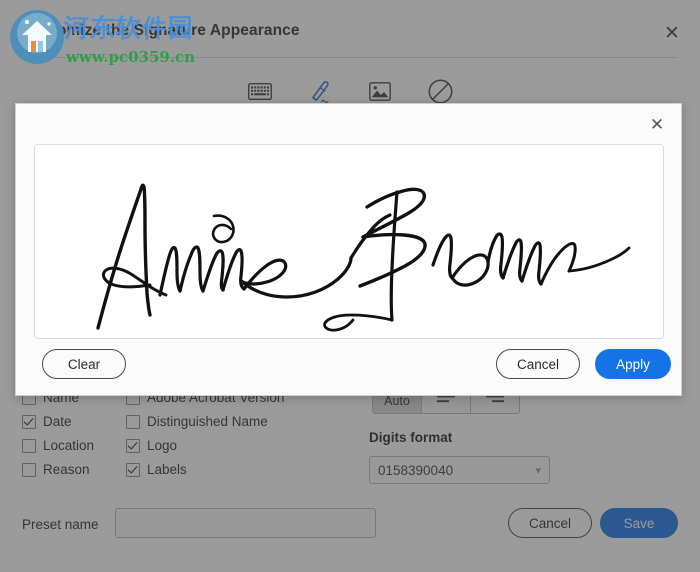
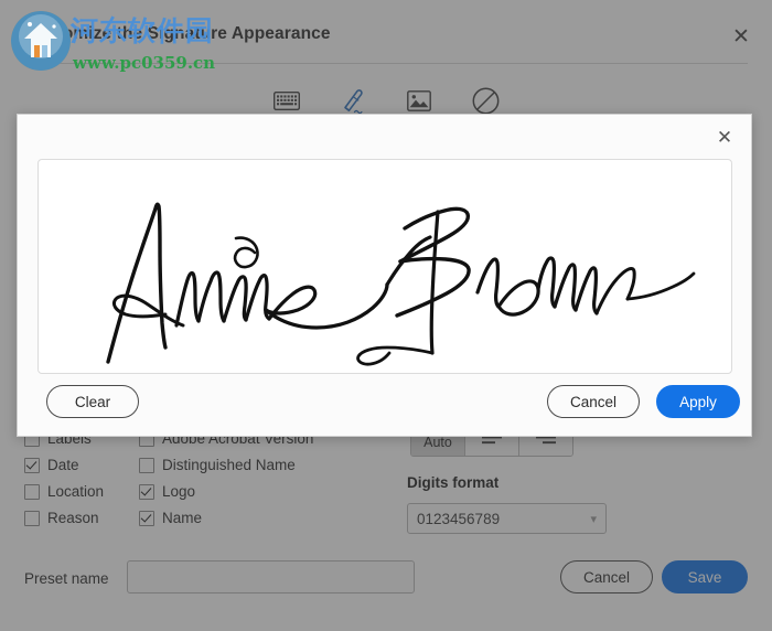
  mize the Signature Appearance
  ✕
- Name
+ Labels
  Adobe Acrobat Version
  Date
  Distinguished Name
  Location
  Logo
  Reason
- Labels
+ Name
  Auto
  Digits format
- 0158390040
+ 0123456789
  ▾
  Preset name
  Cancel
  Save
  ✕
  Clear
  Cancel
  Apply
  河东软件园
  www.pc0359.cn
